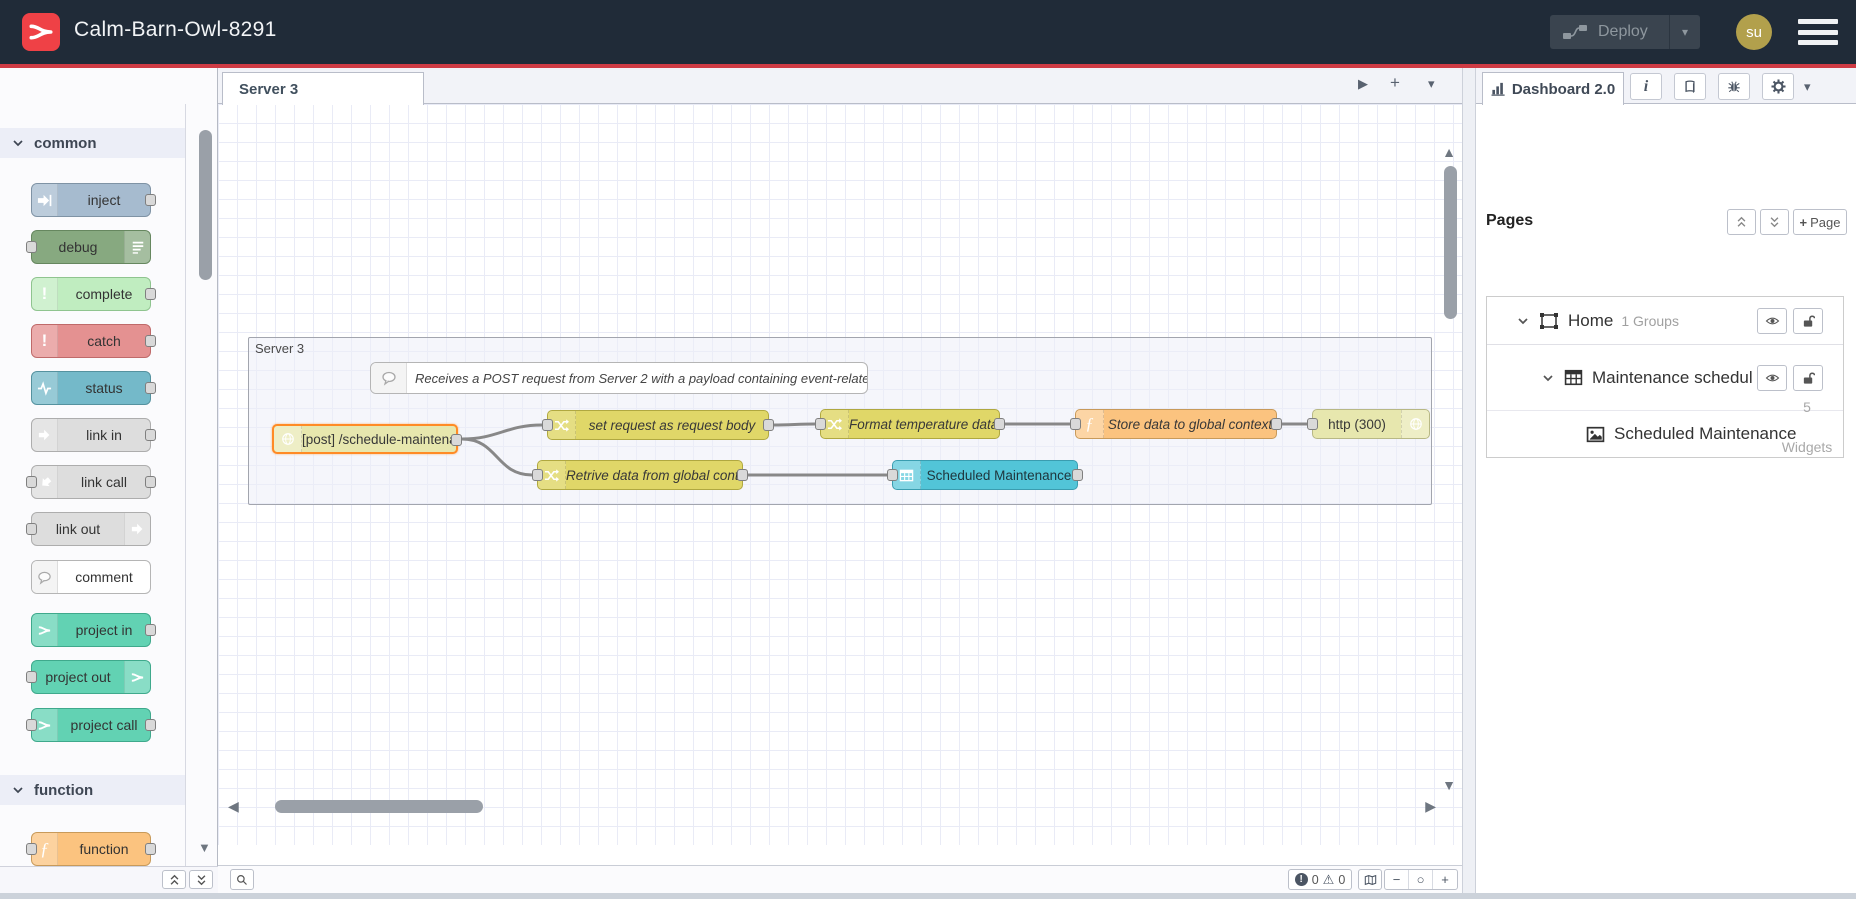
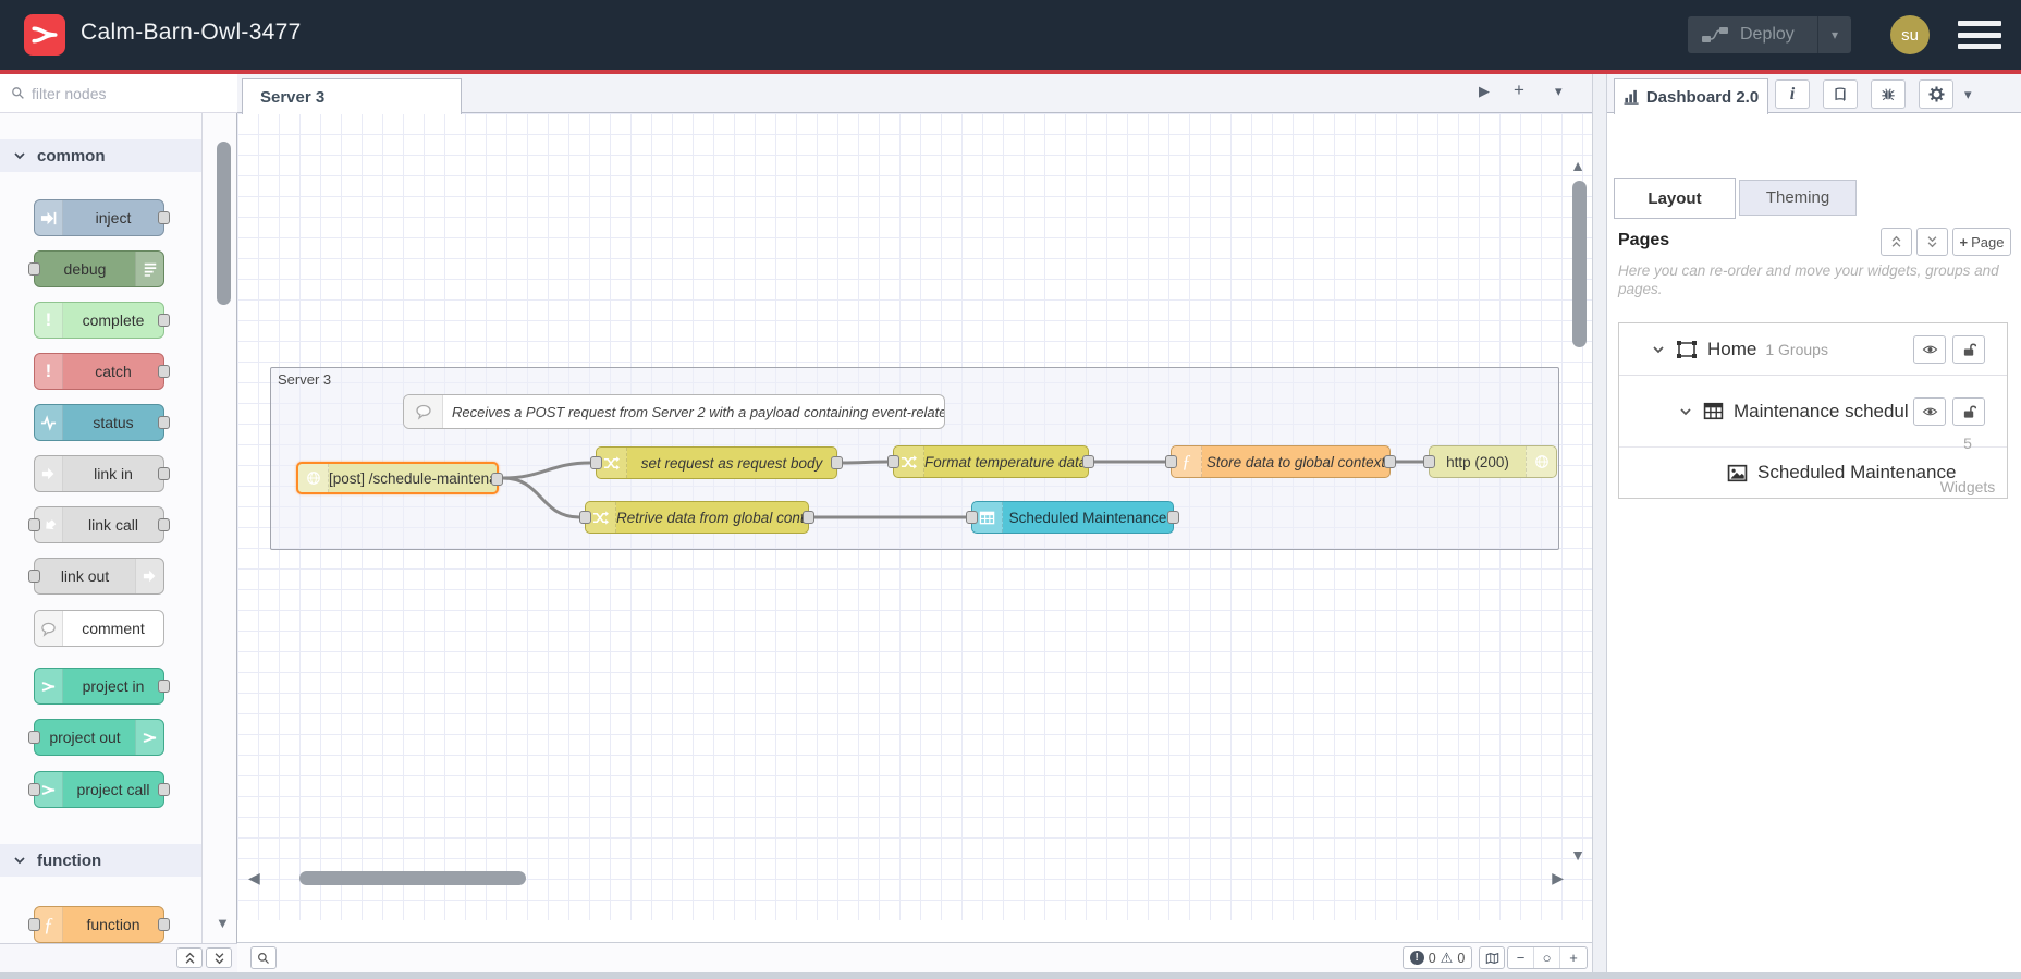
- Calm-Barn-Owl-8291
+ Calm-Barn-Owl-3477
  Deploy
  ▾
  su
+ filter nodes
  common
  inject
  debug
  !
  complete
  !
  catch
  status
  link in
  link call
  link out
  comment
  project in
  project out
  project call
  function
  ƒ
  function
  ▼
  Server 3
  ▶
  +
  ▾
  Server 3
  Receives a POST request from Server 2 with a payload containing event-relate
  [post] /schedule-mainten
  set request as request body
  Format temperature dat
  ƒ
  Store data to global contex
- http (300)
+ http (200)
  Retrive data from global con
  Scheduled Maintenance
  ◀
  ▶
  ▲
  ▼
  !
  0
  ⚠
  0
  −
  ○
  +
  Dashboard 2.0
  i
  ▾
+ Layout
+ Theming
  Pages
  +
  Page
+ Here you can re-order and move your widgets, groups and pages.
  Home
  1 Groups
  5
  Widgets
  Maintenance schedul
  Scheduled Maintenance
